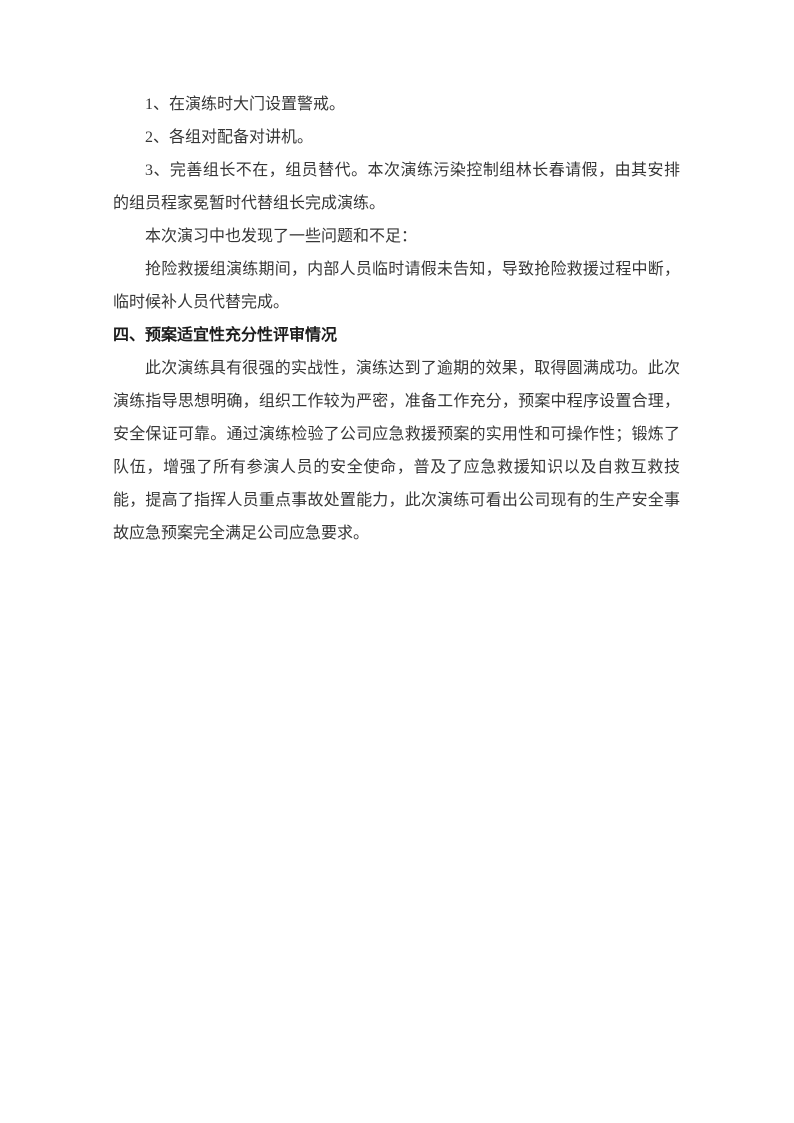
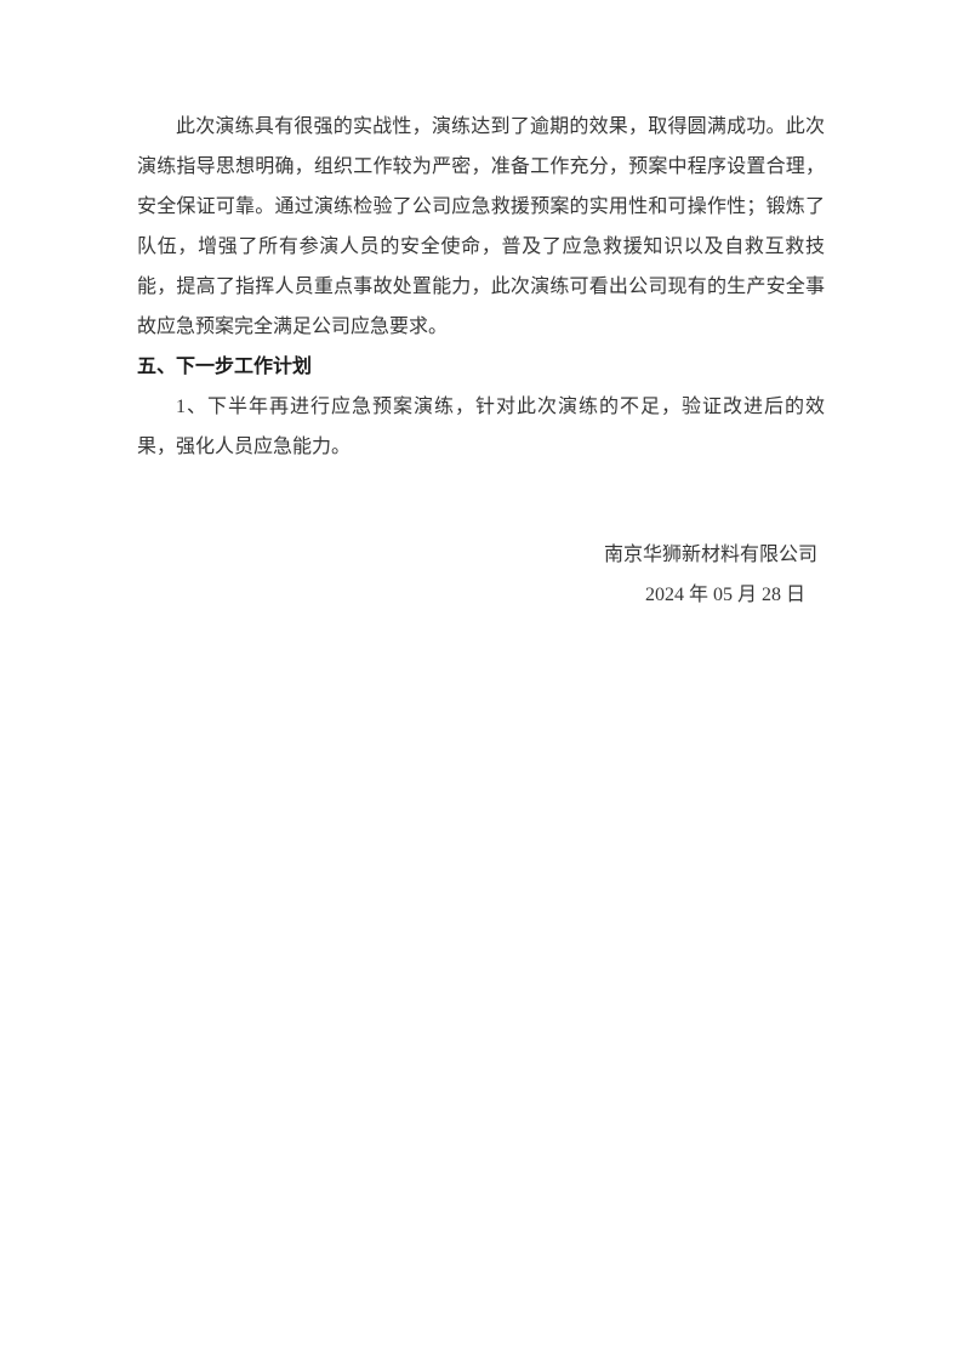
- 1、在演练时大门设置警戒。
- 2、各组对配备对讲机。
- 3、完善组长不在，组员替代。本次演练污染控制组林长春请假，由其安排的组员程家冕暂时代替组长完成演练。
- 本次演习中也发现了一些问题和不足：
- 抢险救援组演练期间，内部人员临时请假未告知，导致抢险救援过程中断，临时候补人员代替完成。
- 四、预案适宜性充分性评审情况
  此次演练具有很强的实战性，演练达到了逾期的效果，取得圆满成功。此次演练指导思想明确，组织工作较为严密，准备工作充分，预案中程序设置合理，安全保证可靠。通过演练检验了公司应急救援预案的实用性和可操作性；锻炼了队伍，增强了所有参演人员的安全使命，普及了应急救援知识以及自救互救技能，提高了指挥人员重点事故处置能力，此次演练可看出公司现有的生产安全事故应急预案完全满足公司应急要求。
+ 五、下一步工作计划
+ 1、下半年再进行应急预案演练，针对此次演练的不足，验证改进后的效果，强化人员应急能力。
+ 南京华狮新材料有限公司
+ 2024 年 05 月 28 日
